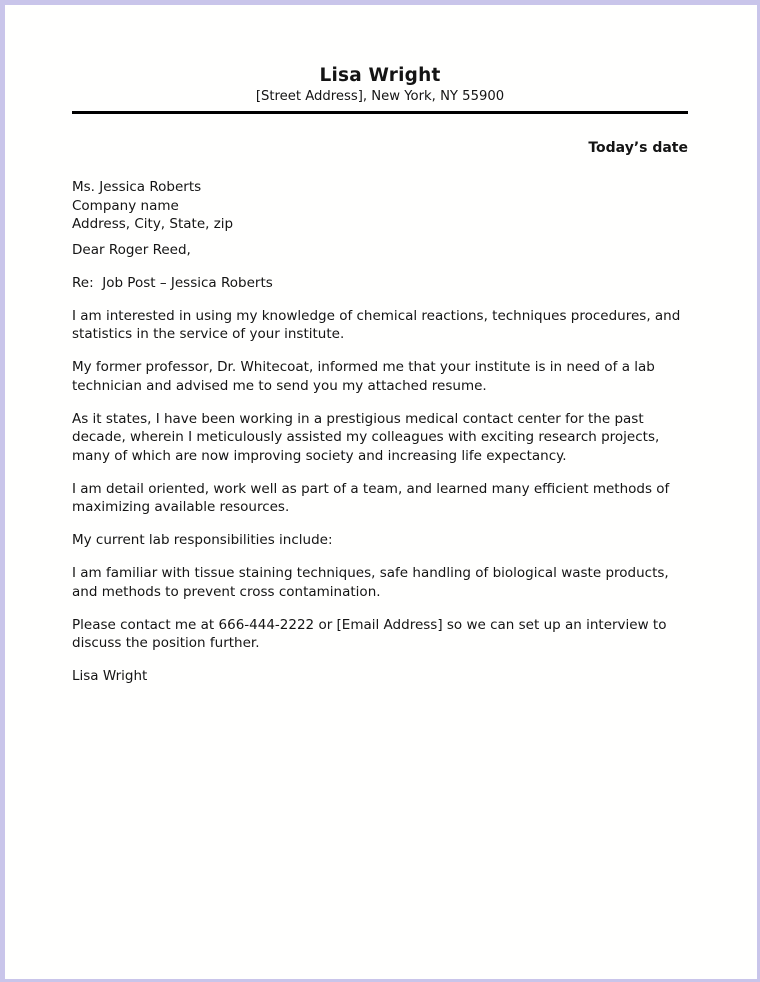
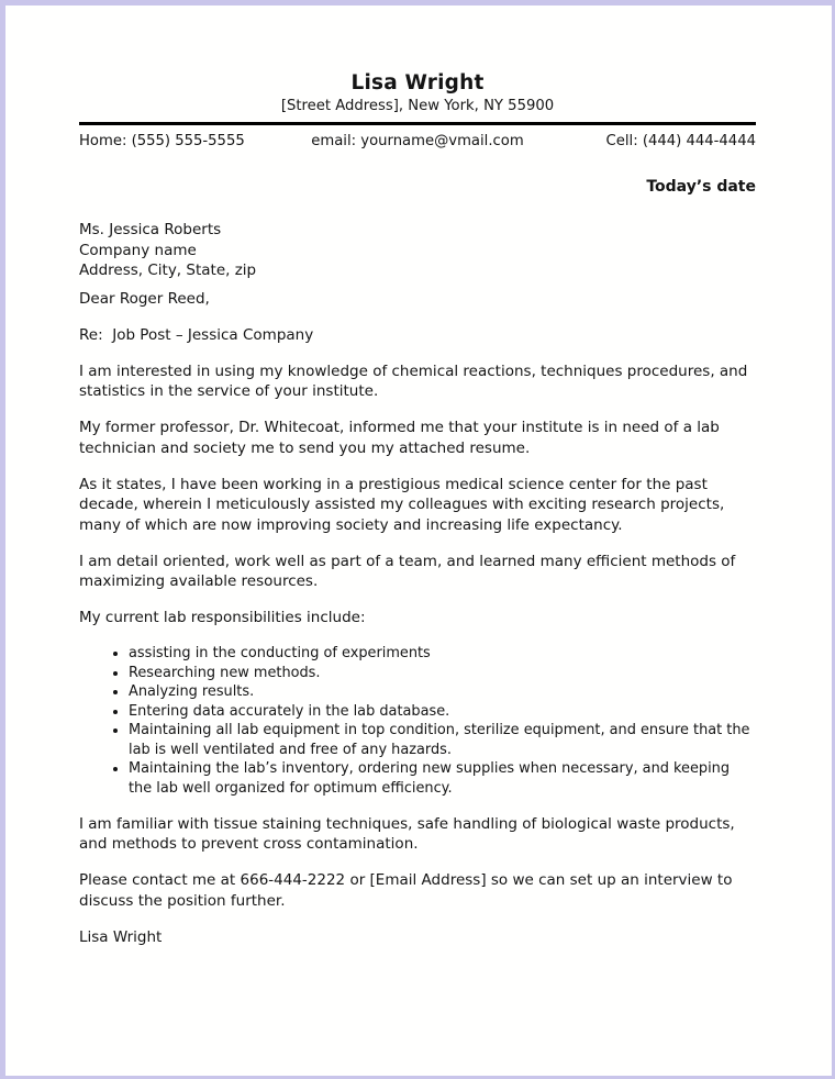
  Lisa Wright
  [Street Address], New York, NY 55900
+ Home: (555) 555-5555
+ email: yourname@vmail.com
+ Cell: (444) 444-4444
  Today’s date
  Ms. Jessica Roberts
  Company name
  Address, City, State, zip
  Dear Roger Reed,
- Re: Job Post – Jessica Roberts
+ Re: Job Post – Jessica Company
  I am interested in using my knowledge of chemical reactions, techniques procedures, and statistics in the service of your institute.
- My former professor, Dr. Whitecoat, informed me that your institute is in need of a lab technician and advised me to send you my attached resume.
+ My former professor, Dr. Whitecoat, informed me that your institute is in need of a lab technician and society me to send you my attached resume.
- As it states, I have been working in a prestigious medical contact center for the past decade, wherein I meticulously assisted my colleagues with exciting research projects, many of which are now improving society and increasing life expectancy.
+ As it states, I have been working in a prestigious medical science center for the past decade, wherein I meticulously assisted my colleagues with exciting research projects, many of which are now improving society and increasing life expectancy.
  I am detail oriented, work well as part of a team, and learned many efficient methods of maximizing available resources.
  My current lab responsibilities include:
+ assisting in the conducting of experiments
+ Researching new methods.
+ Analyzing results.
+ Entering data accurately in the lab database.
+ Maintaining all lab equipment in top condition, sterilize equipment, and ensure that the lab is well ventilated and free of any hazards.
+ Maintaining the lab’s inventory, ordering new supplies when necessary, and keeping the lab well organized for optimum efficiency.
  I am familiar with tissue staining techniques, safe handling of biological waste products, and methods to prevent cross contamination.
  Please contact me at 666-444-2222 or [Email Address] so we can set up an interview to discuss the position further.
  Lisa Wright
